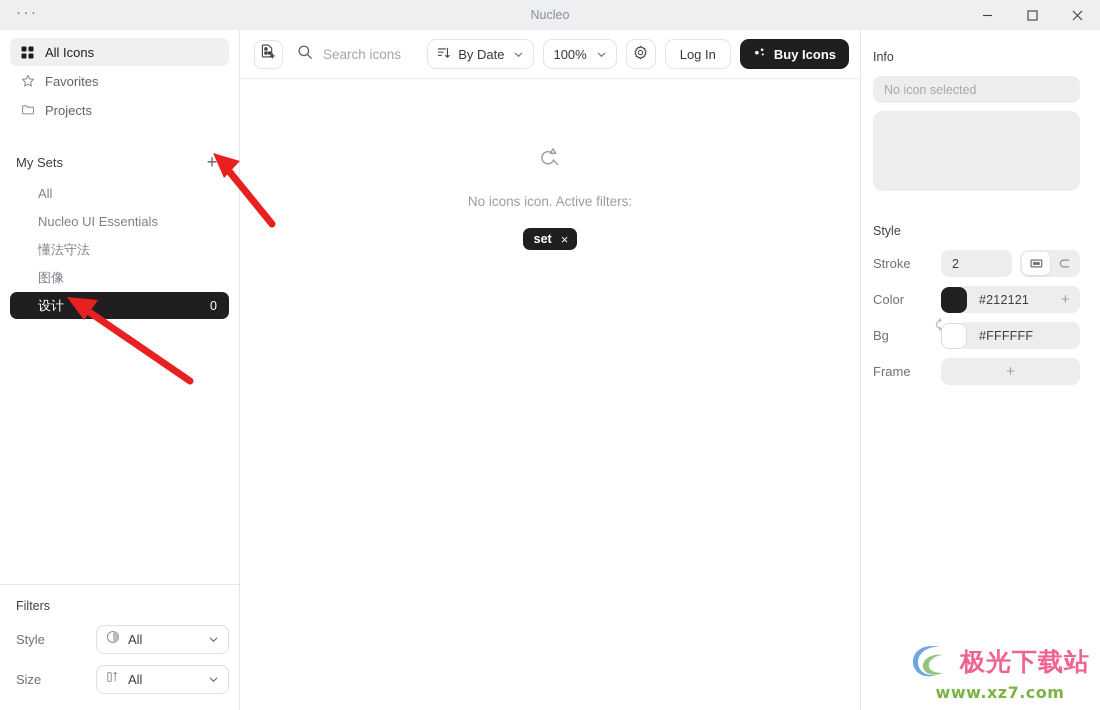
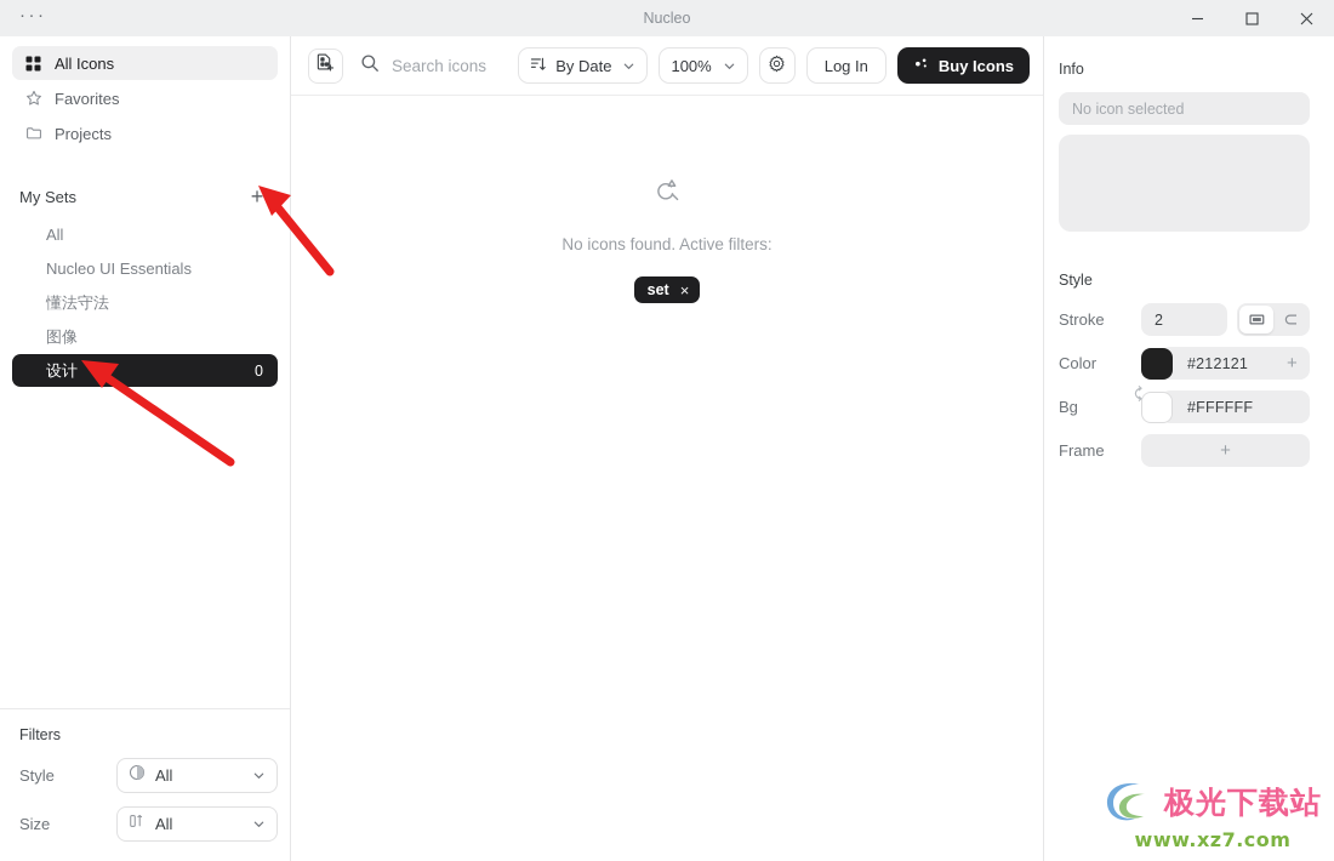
  ···
  Nucleo
  All Icons
  Favorites
  Projects
  My Sets
  +
  All
  Nucleo UI Essentials
  懂法守法
  图像
  设计
  0
  Filters
  Style
  All
  Size
  All
  Search icons
  By Date
  100%
  Log In
  Buy Icons
- No icons icon. Active filters:
+ No icons found. Active filters:
  set
  ×
  Info
  No icon selected
  Style
  Stroke
  2
  Color
  #212121
  +
  Bg
  #FFFFFF
  Frame
  +
  极光下载站
  www.xz7.com
